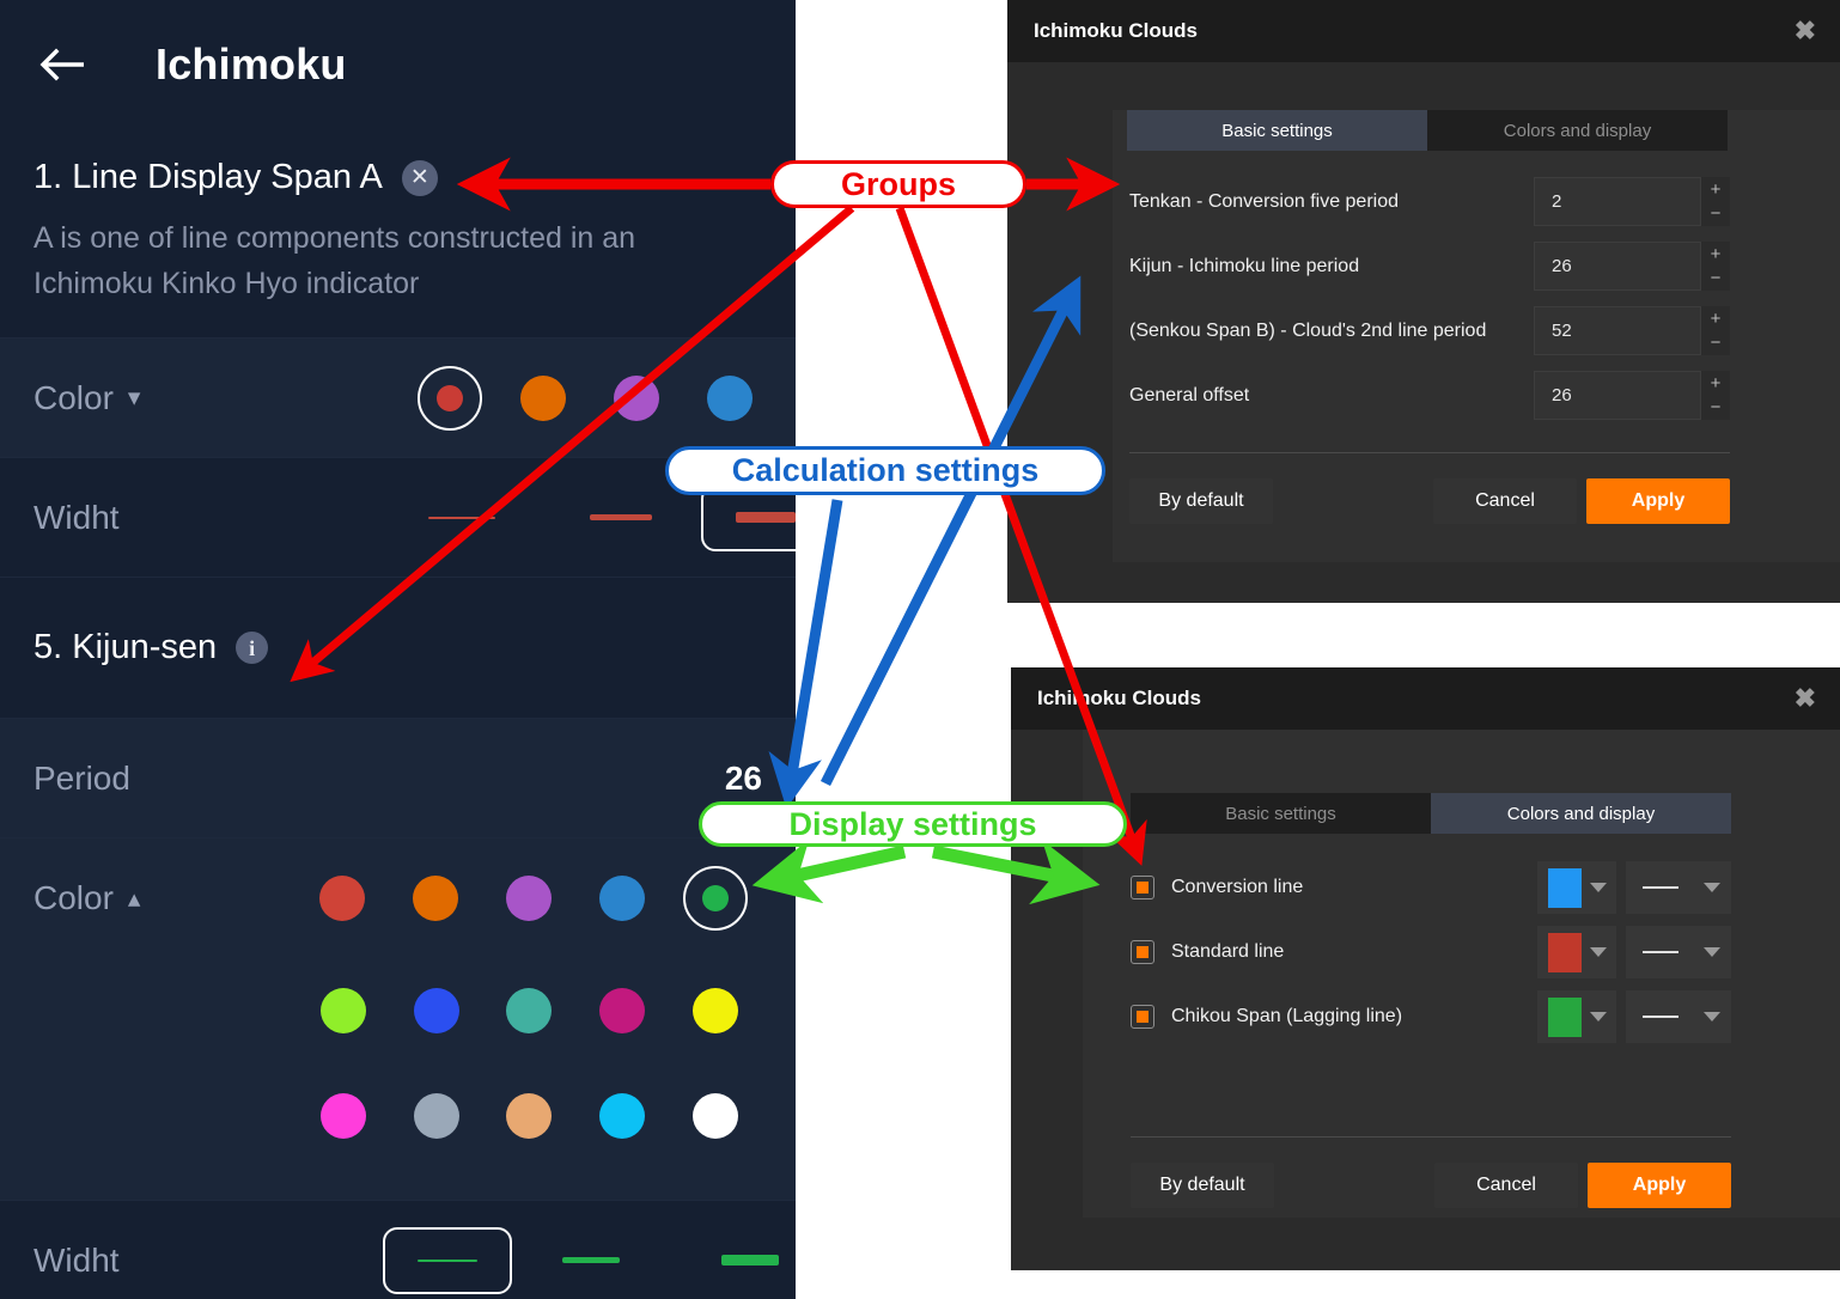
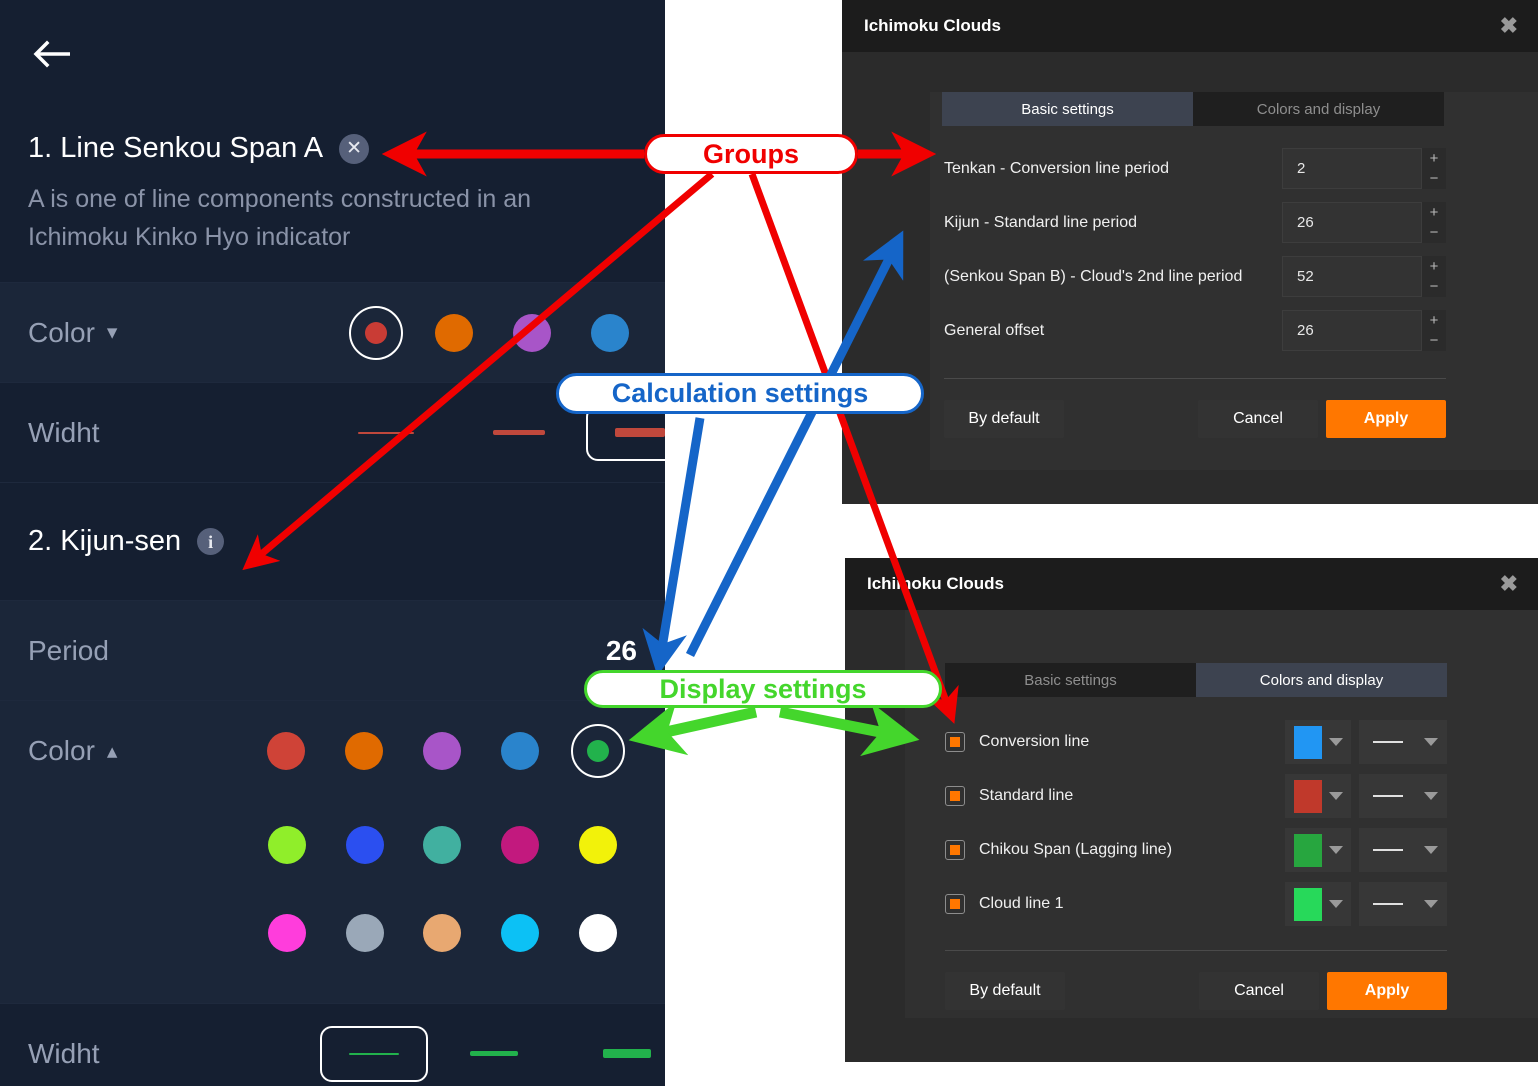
- Ichimoku
- 1. Line Display Span A
+ 1. Line Senkou Span A
  ✕
  A is one of line components constructed in an Ichimoku Kinko Hyo indicator
  Color
  ▾
  Widht
- 5. Kijun-sen
+ 2. Kijun-sen
  i
  Period
  26
  Color
  ▴
  Widht
  Ichimoku Clouds
  ✖
  Basic settings
  Colors and display
- Tenkan - Conversion five period
+ Tenkan - Conversion line period
  2
  +
  −
- Kijun - Ichimoku line period
+ Kijun - Standard line period
  26
  +
  −
  (Senkou Span B) - Cloud's 2nd line period
  52
  +
  −
  General offset
  26
  +
  −
  By default
  Cancel
  Apply
  Ichioku Clouds
  ✖
  Basic settings
  Colors and display
  Conversion line
  Standard line
  Chikou Span (Lagging line)
+ Cloud line 1
  By default
  Cancel
  Apply
  Groups
  Calculation settings
  Display settings
